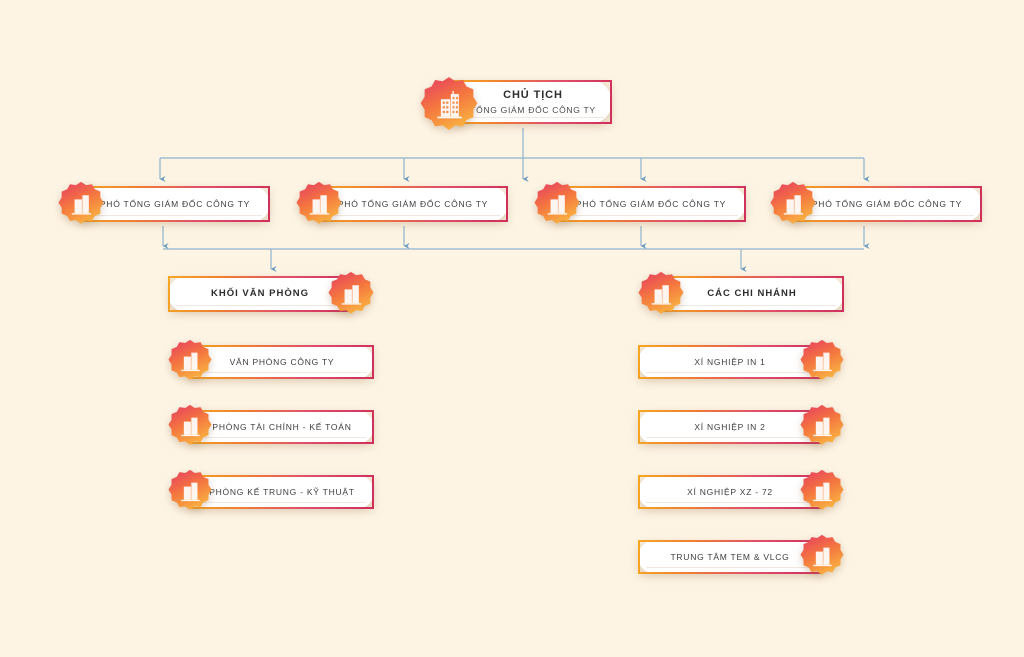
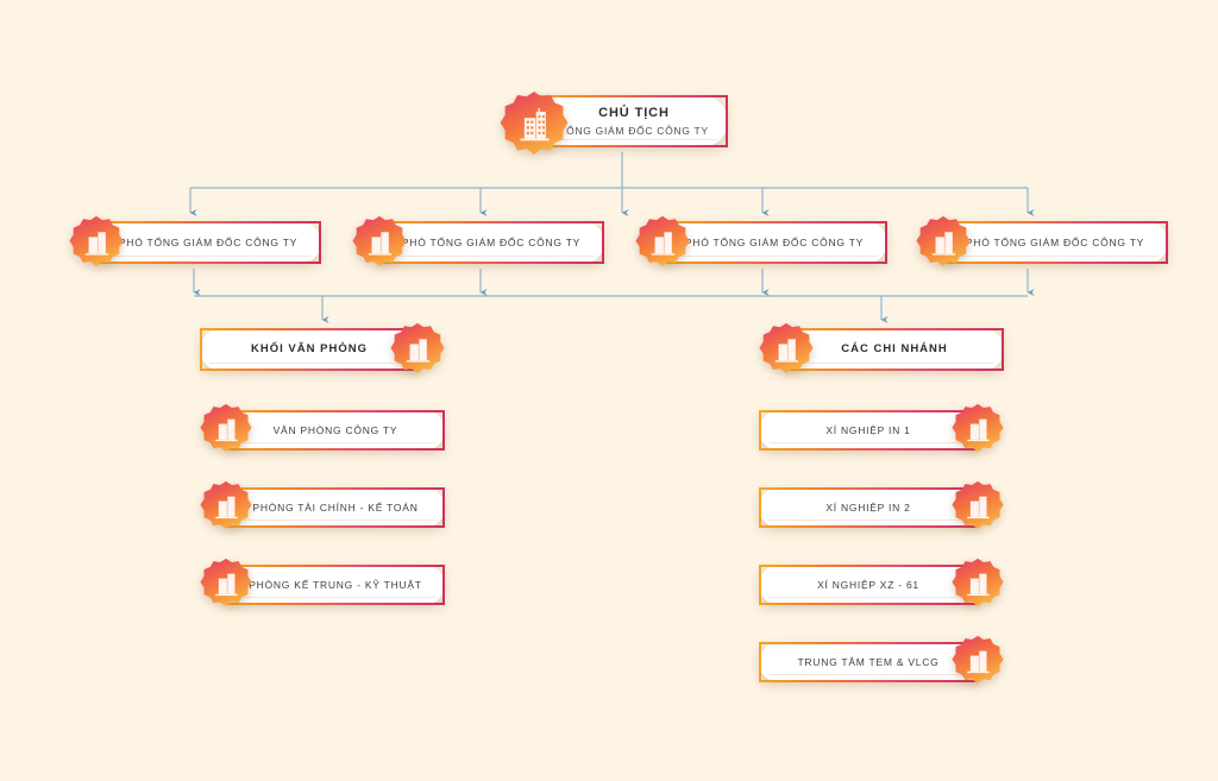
  CHỦ TỊCH
  ỔNG GIÁM ĐỐC CÔNG TY
  PHÓ TỔNG GIÁM ĐỐC CÔNG TY
  PHÓ TỔNG GIÁM ĐỐC CÔNG TY
  PHÓ TỔNG GIÁM ĐỐC CÔNG TY
  PHÓ TỔNG GIÁM ĐỐC CÔNG TY
  KHỐI VĂN PHÒNG
  CÁC CHI NHÁNH
  VĂN PHÒNG CÔNG TY
  PHÒNG TÀI CHÍNH - KẾ TOÁN
  PHÒNG KẾ TRUNG - KỸ THUẬT
  XÍ NGHIỆP IN 1
  XÍ NGHIỆP IN 2
- XÍ NGHIỆP XZ - 72
+ XÍ NGHIỆP XZ - 61
  TRUNG TÂM TEM & VLCG
